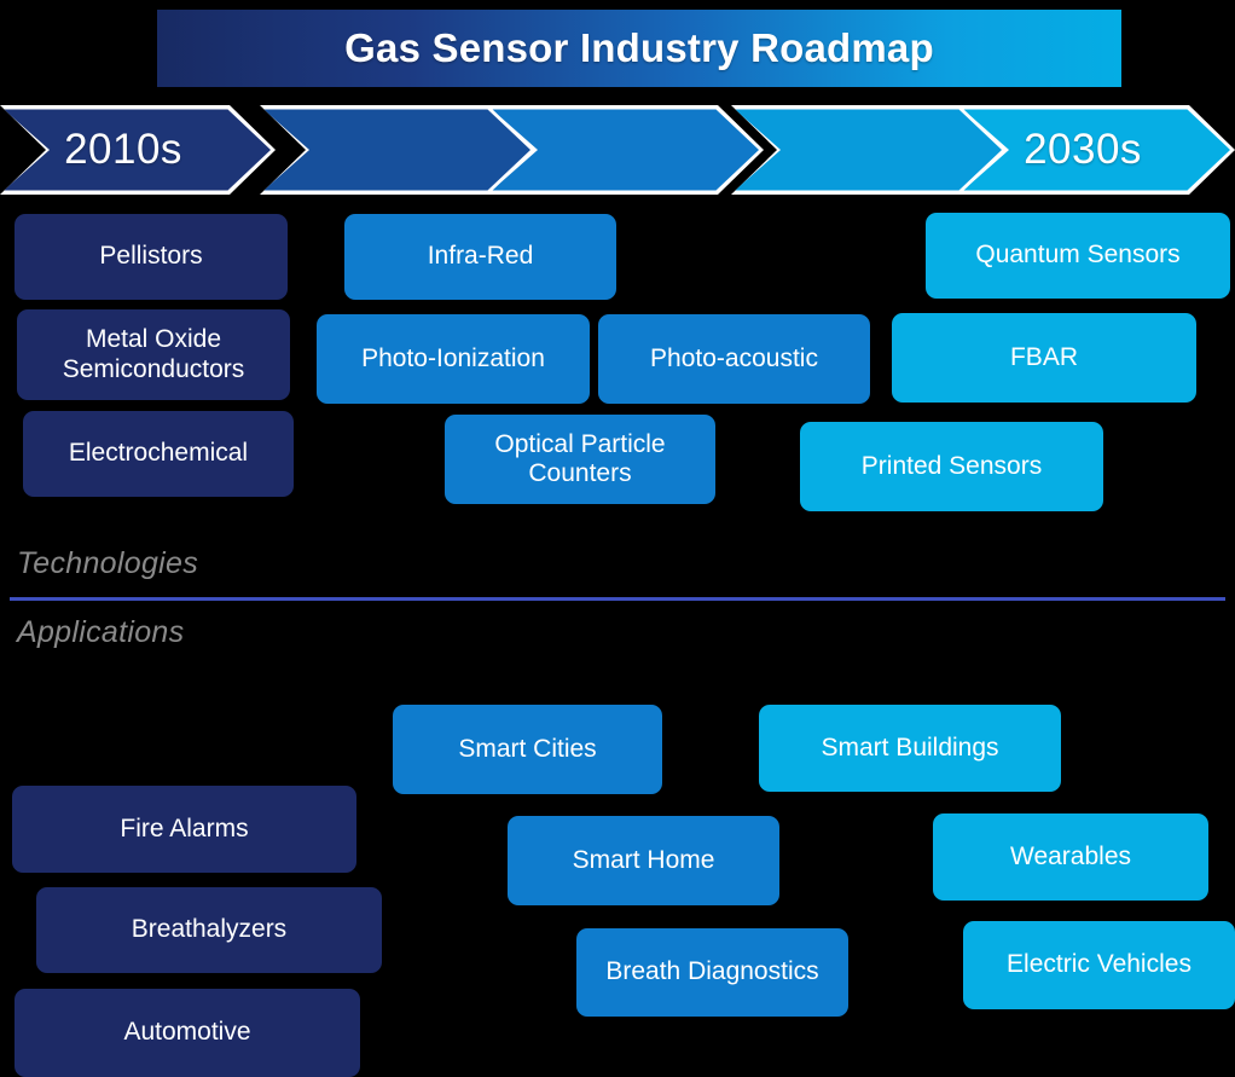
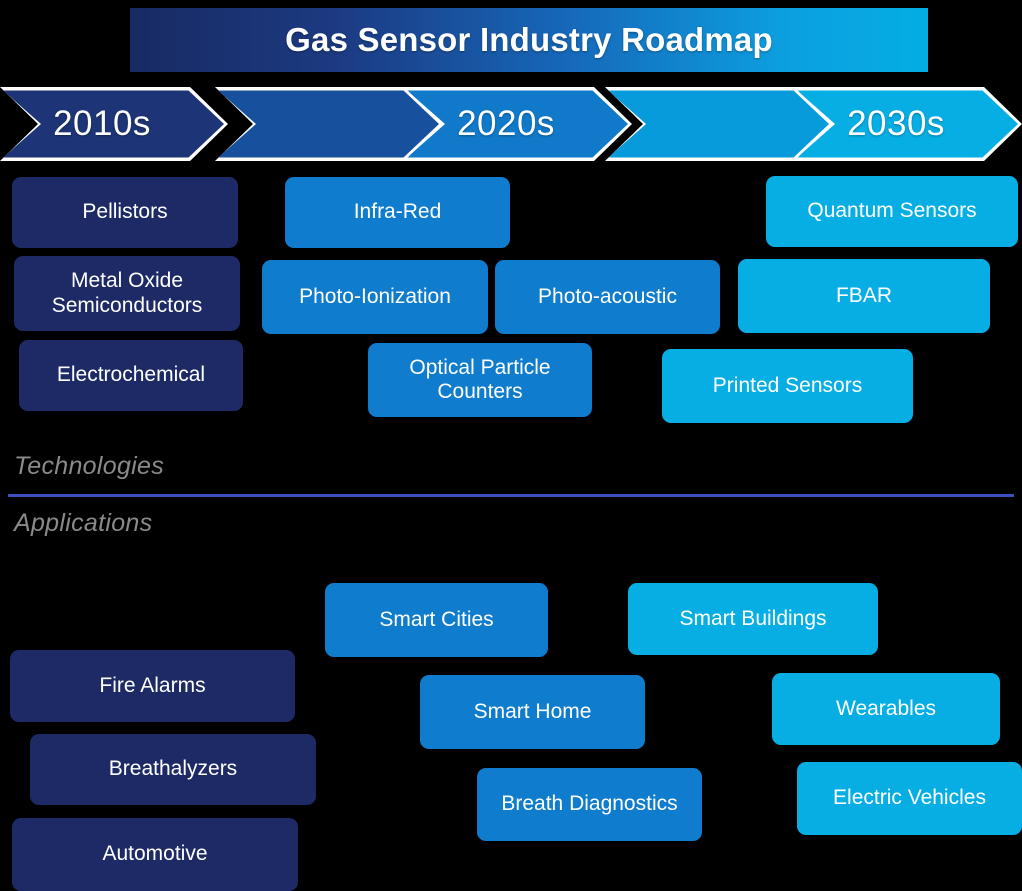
  Gas Sensor Industry Roadmap
  2010s
+ 2020s
  2030s
  Pellistors
  Metal Oxide Semiconductors
  Electrochemical
  Infra-Red
  Photo-Ionization
  Optical Particle Counters
  Photo-acoustic
  Printed Sensors
  Quantum Sensors
  FBAR
  Technologies
  Applications
  Fire Alarms
  Breathalyzers
  Automotive
  Smart Cities
  Smart Home
  Breath Diagnostics
  Smart Buildings
  Wearables
  Electric Vehicles
